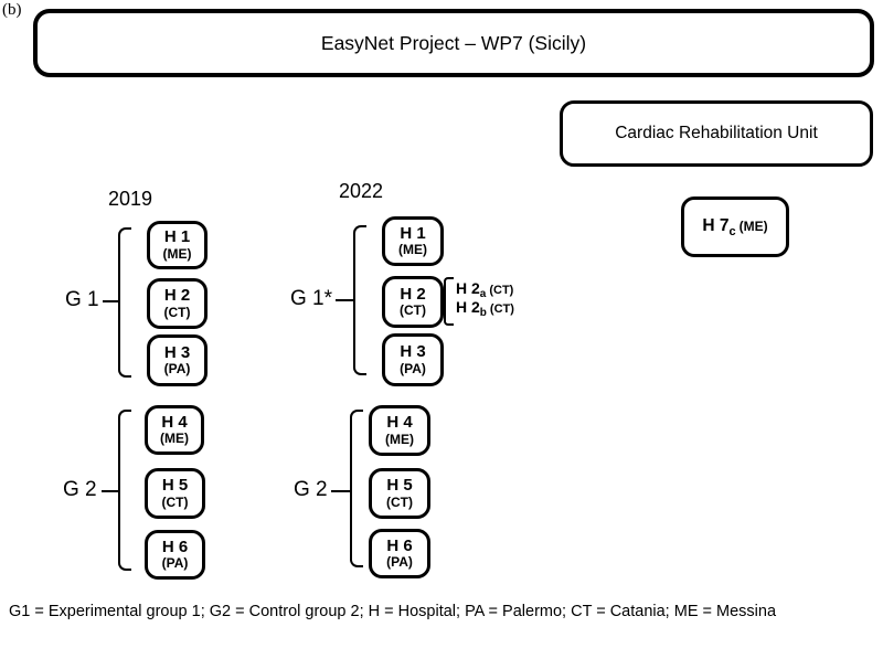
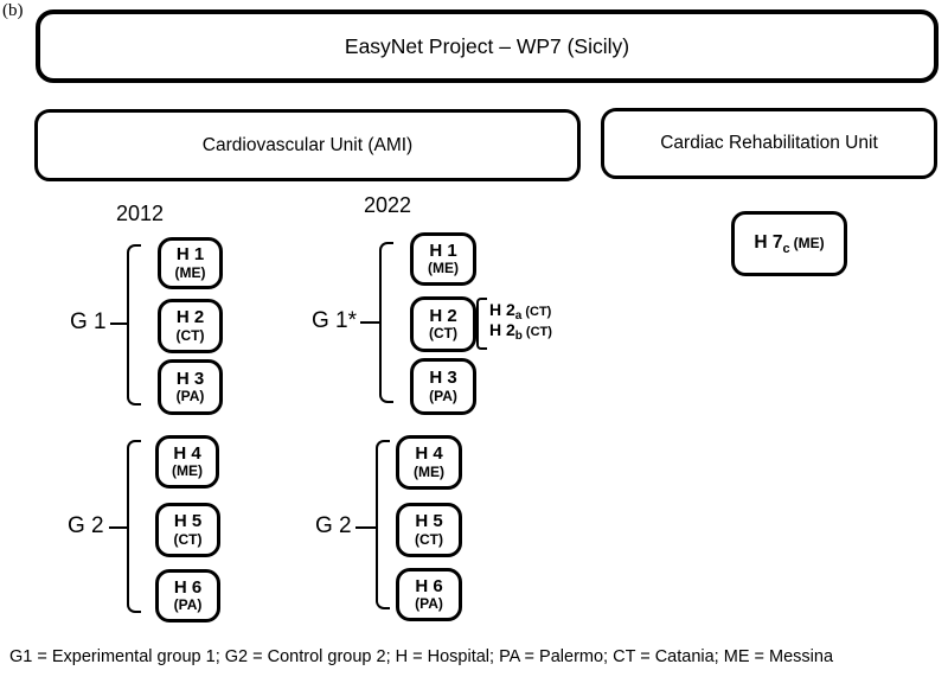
  (b)
  EasyNet Project – WP7 (Sicily)
+ Cardiovascular Unit (AMI)
  Cardiac Rehabilitation Unit
- 2019
+ 2012
  2022
  G 1
  H 1
  (ME)
  H 2
  (CT)
  H 3
  (PA)
  G 2
  H 4
  (ME)
  H 5
  (CT)
  H 6
  (PA)
  G 1*
  H 1
  (ME)
  H 2
  (CT)
  H 3
  (PA)
  H 2a (CT)
  H 2b (CT)
  G 2
  H 4
  (ME)
  H 5
  (CT)
  H 6
  (PA)
  H 7c (ME)
  G1 = Experimental group 1; G2 = Control group 2; H = Hospital; PA = Palermo; CT = Catania; ME = Messina
